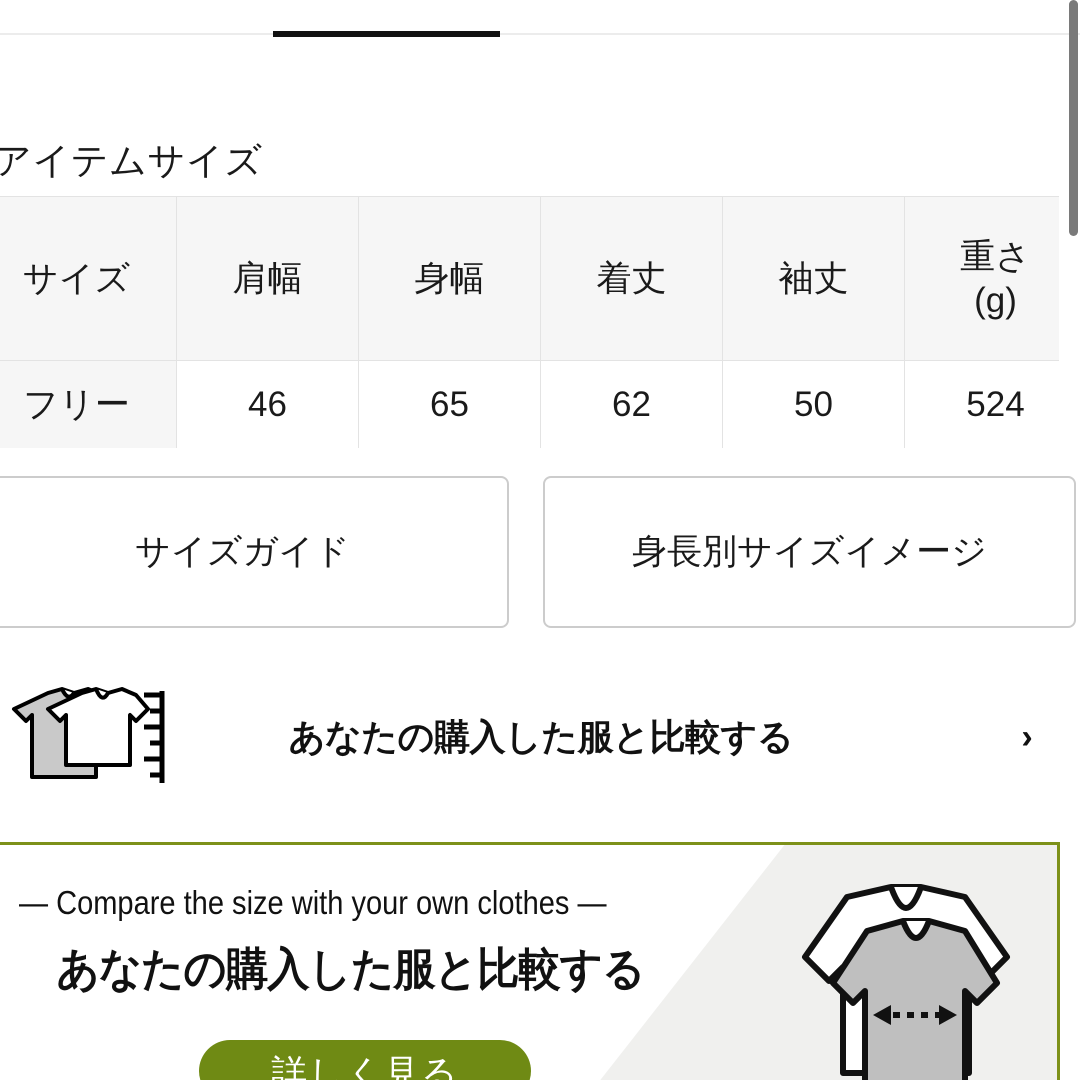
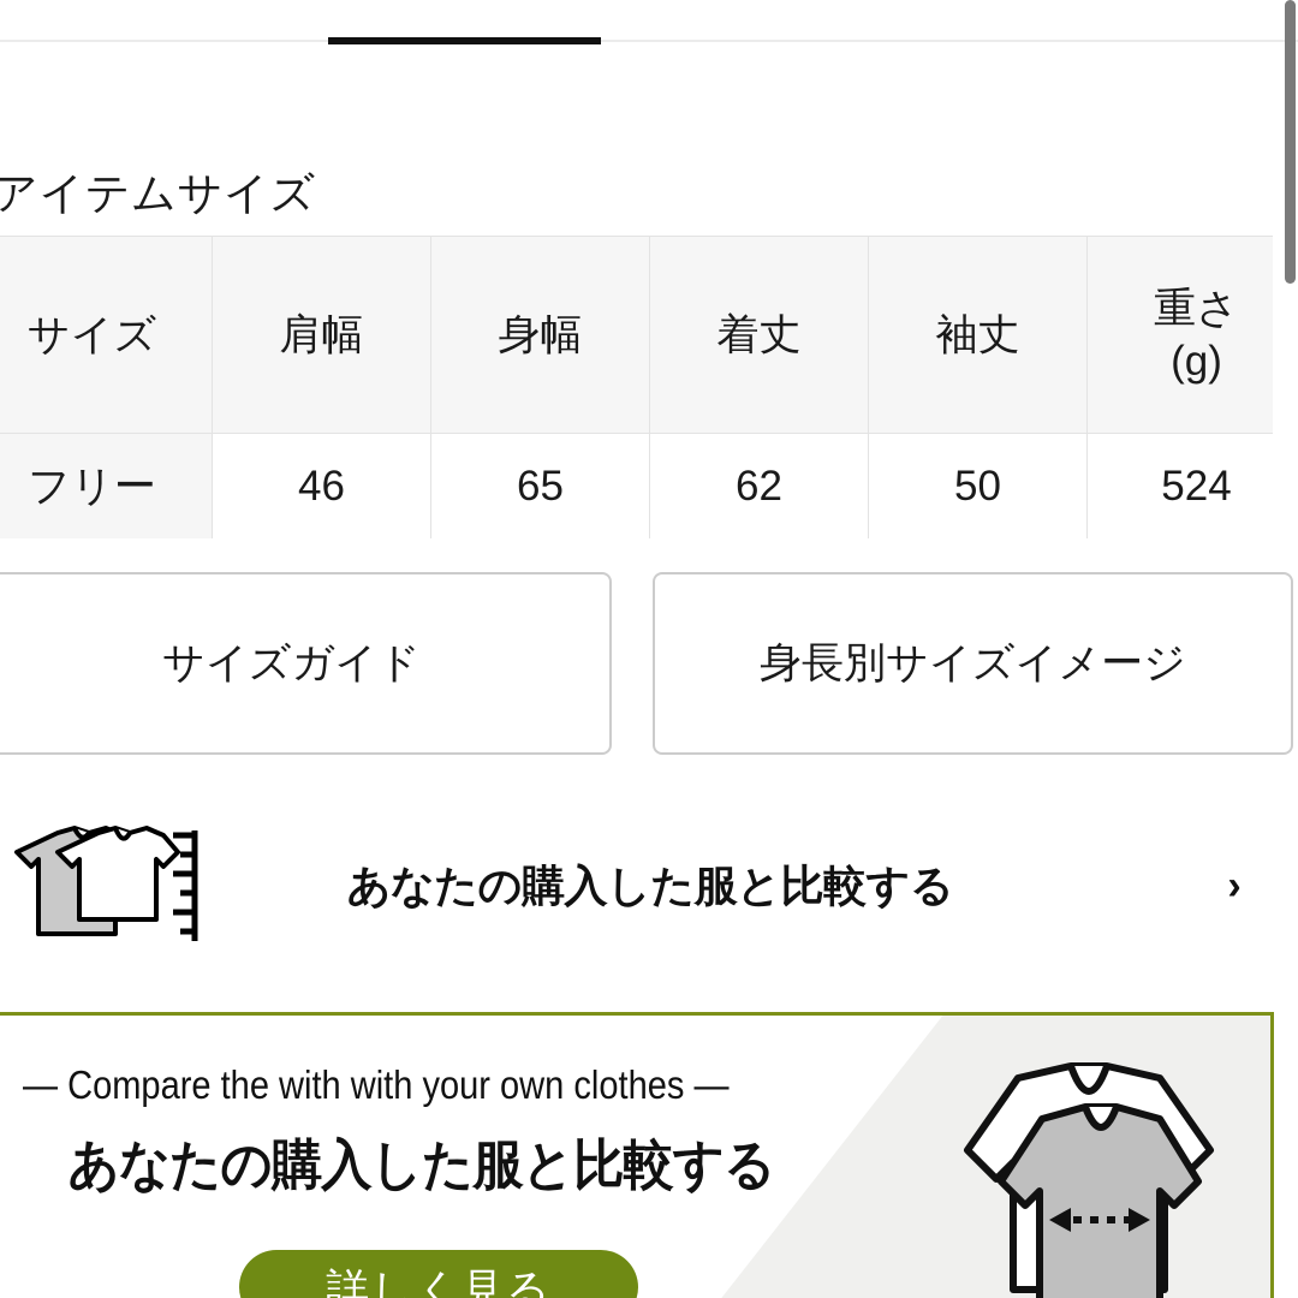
  アイテムサイズ
  サイズ	肩幅	身幅	着丈	袖丈	重さ (g)
  フリー	46	65	62	50	524
  サイズガイド
  身長別サイズイメージ
  あなたの購入した服と比較する
  ›
- — Compare the size with your own clothes —
+ — Compare the with with your own clothes —
  あなたの購入した服と比較する
  詳しく見る
